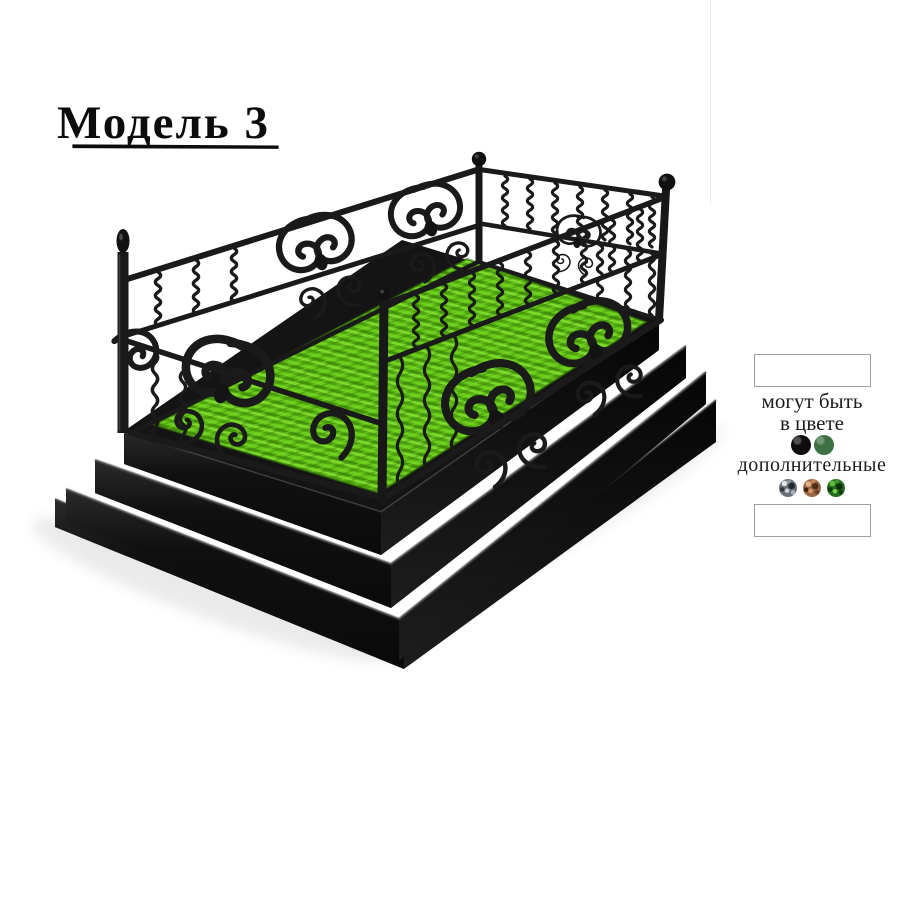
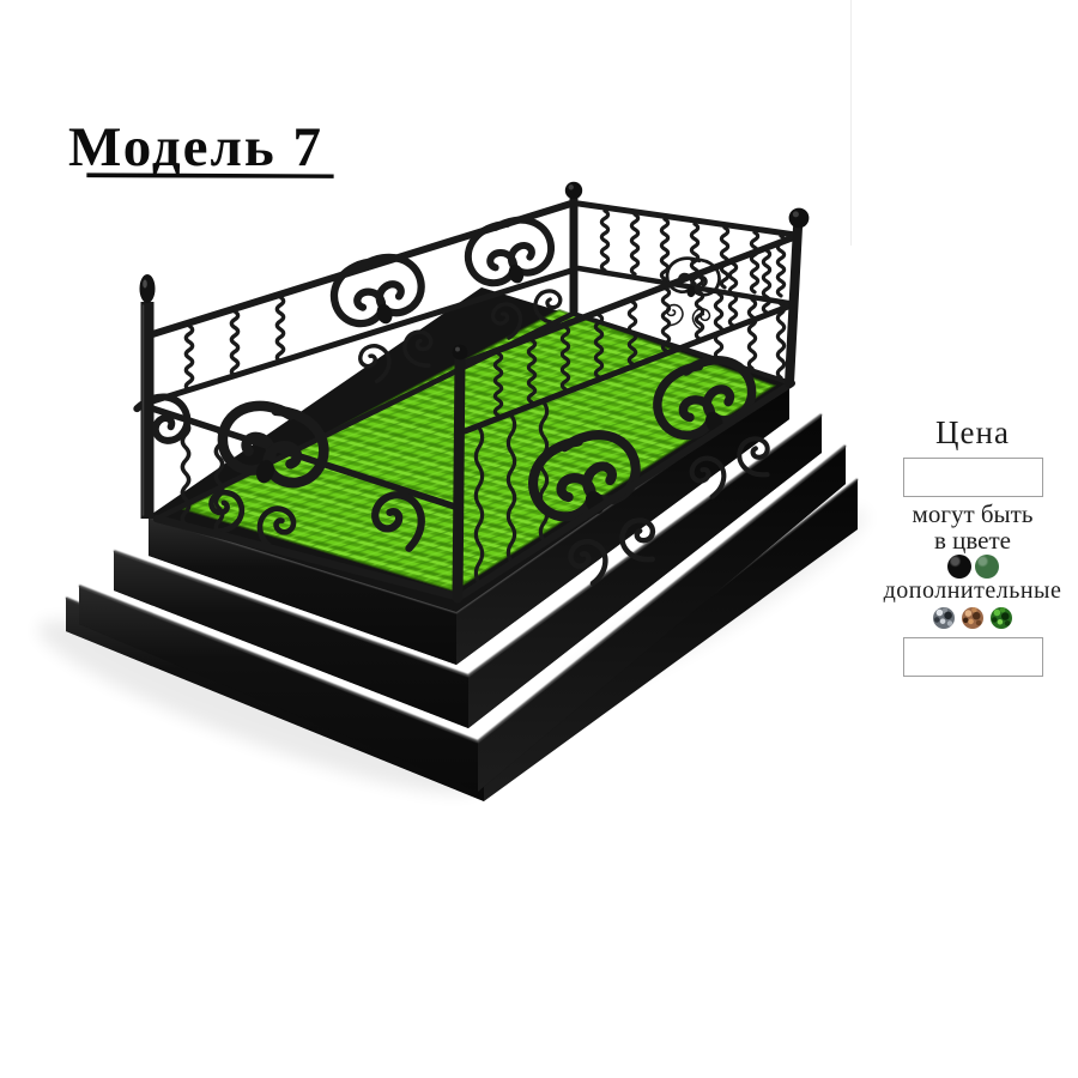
- Модель 3
+ Модель 7
+ Цена
  могут быть
  в цвете
  дополнительные
